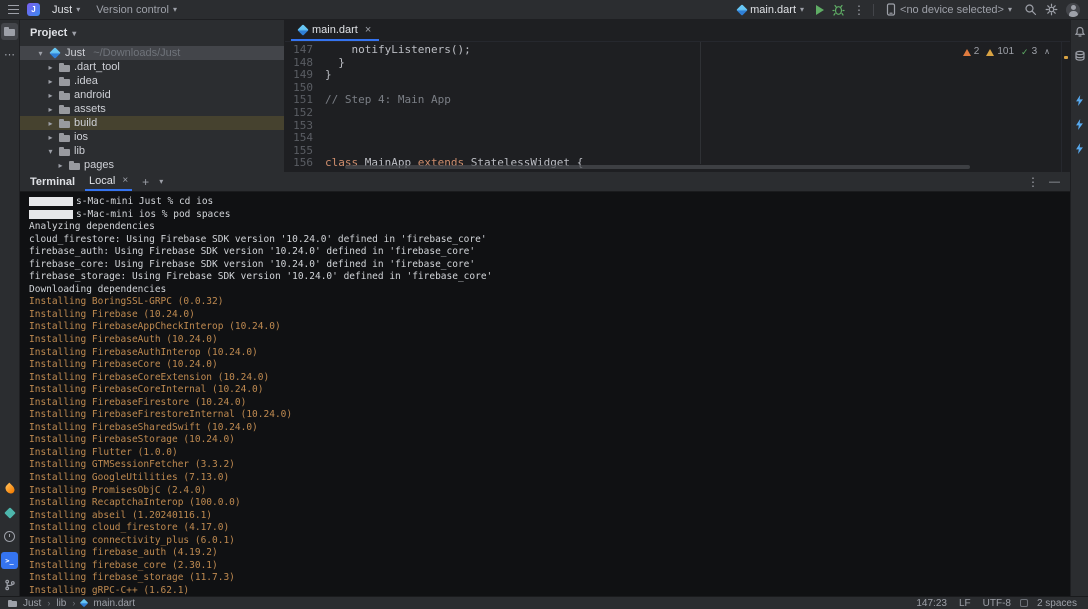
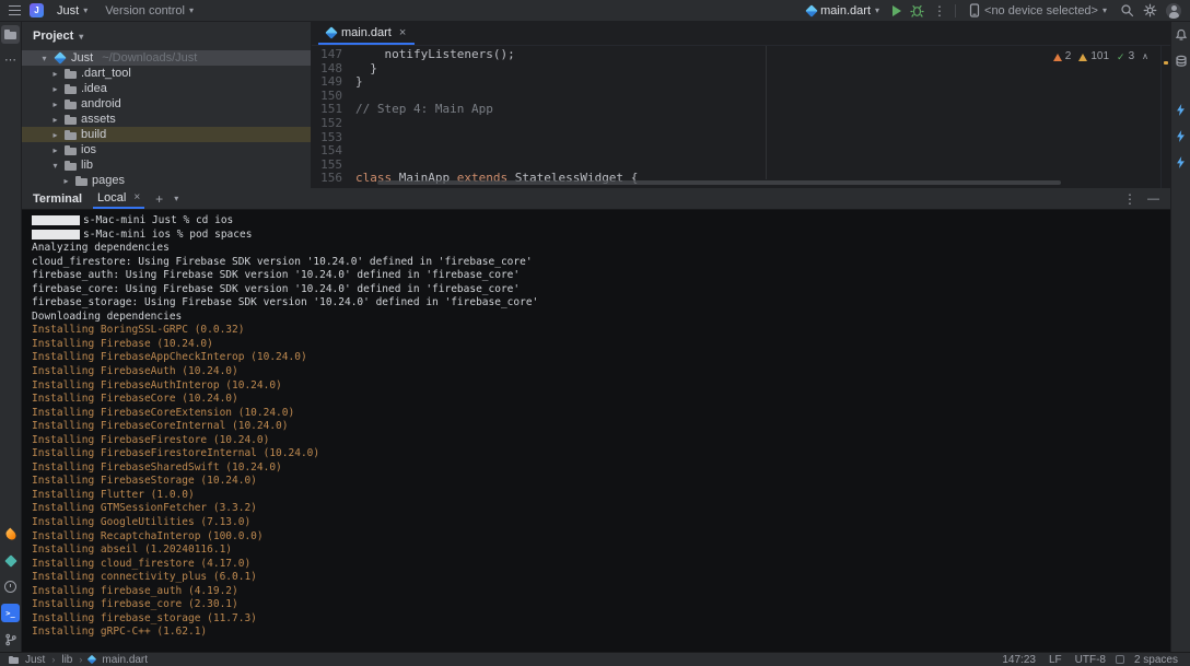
  J
  Just
  ▾
  Version control
  ▾
  main.dart
  ▾
  ⋮
  <no device selected>
  ▾
  ⋯
  >_
  Project
  ▾
  Just
  ~/Downloads/Just
  .dart_tool
  .idea
  android
  assets
  build
  ios
  lib
  pages
  main.dart
  ×
  147
  notifyListeners();
  148
  }
  149
  }
  150
  151
  // Step 4: Main App
  152
  153
  154
  155
  156
  class MainApp extends StatelessWidget {
  2
  101
  ✓
  3
  ∧
  Terminal
  Local
  ×
  +
  ▾
  ⋮
  —
  s-Mac-mini Just % cd ios
  s-Mac-mini ios % pod spaces
  Analyzing dependencies
  cloud_firestore: Using Firebase SDK version '10.24.0' defined in 'firebase_core'
  firebase_auth: Using Firebase SDK version '10.24.0' defined in 'firebase_core'
  firebase_core: Using Firebase SDK version '10.24.0' defined in 'firebase_core'
  firebase_storage: Using Firebase SDK version '10.24.0' defined in 'firebase_core'
  Downloading dependencies
  Installing BoringSSL-GRPC (0.0.32)
  Installing Firebase (10.24.0)
  Installing FirebaseAppCheckInterop (10.24.0)
  Installing FirebaseAuth (10.24.0)
  Installing FirebaseAuthInterop (10.24.0)
  Installing FirebaseCore (10.24.0)
  Installing FirebaseCoreExtension (10.24.0)
  Installing FirebaseCoreInternal (10.24.0)
  Installing FirebaseFirestore (10.24.0)
  Installing FirebaseFirestoreInternal (10.24.0)
  Installing FirebaseSharedSwift (10.24.0)
  Installing FirebaseStorage (10.24.0)
  Installing Flutter (1.0.0)
  Installing GTMSessionFetcher (3.3.2)
  Installing GoogleUtilities (7.13.0)
- Installing PromisesObjC (2.4.0)
  Installing RecaptchaInterop (100.0.0)
  Installing abseil (1.20240116.1)
  Installing cloud_firestore (4.17.0)
  Installing connectivity_plus (6.0.1)
  Installing firebase_auth (4.19.2)
  Installing firebase_core (2.30.1)
  Installing firebase_storage (11.7.3)
  Installing gRPC-C++ (1.62.1)
  Just
  ›
  lib
  ›
  main.dart
  147:23
  LF
  UTF-8
  2 spaces
